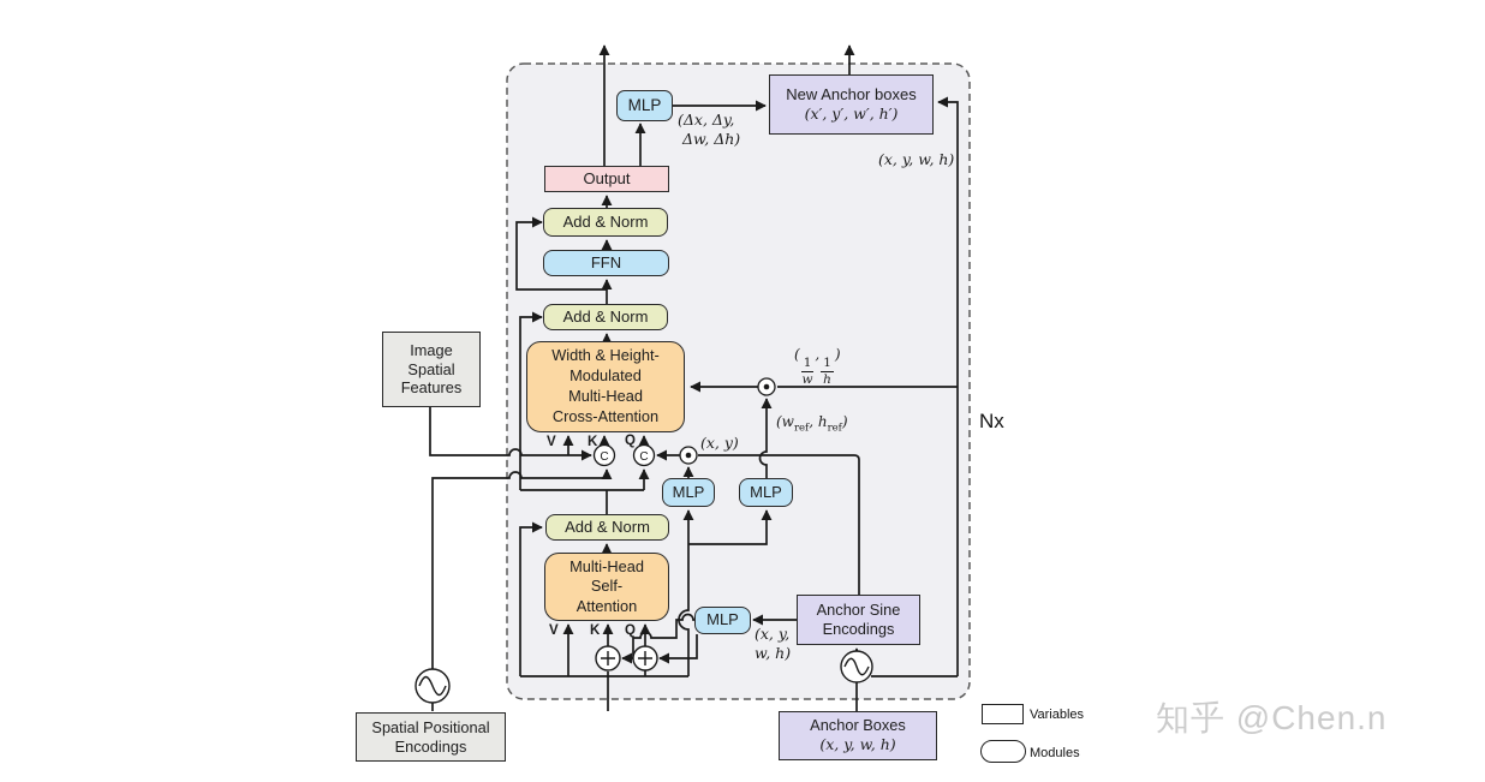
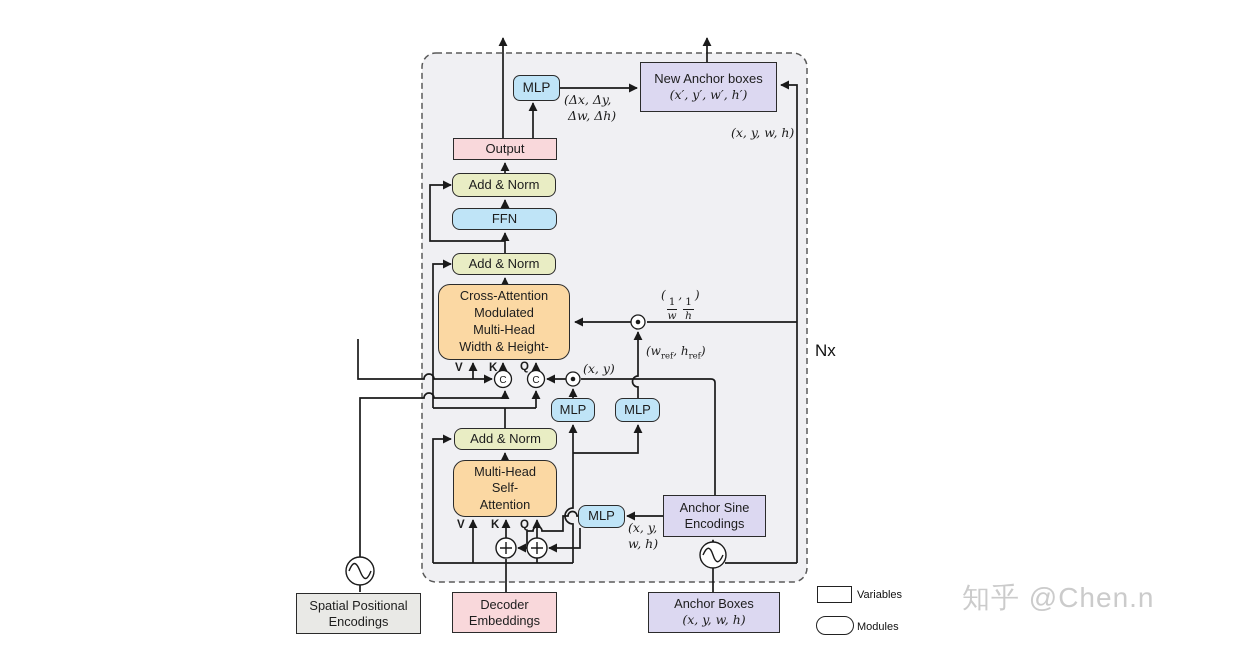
  C
  C
  MLP
  New Anchor boxes
  (x′, y′, w′, h′)
  Output
  Add & Norm
  FFN
  Add & Norm
- Width & Height-
+ Cross-Attention
  Modulated
  Multi-Head
- Cross-Attention
+ Width & Height-
- Image
- Spatial
- Features
  MLP
  MLP
  Add & Norm
  Multi-Head
  Self-
  Attention
  MLP
  Anchor Sine
  Encodings
  Spatial Positional
  Encodings
+ Decoder
+ Embeddings
  Anchor Boxes
  (x, y, w, h)
  (Δx, Δy,
  Δw, Δh)
  (x, y, w, h)
  (
  1
  w
  ,
  1
  h
  )
  (wref, href)
  (x, y)
  (x, y,
  w, h)
  Nx
  V
  K
  Q
  V
  K
  Q
  Variables
  Modules
  知乎 @Chen.n
